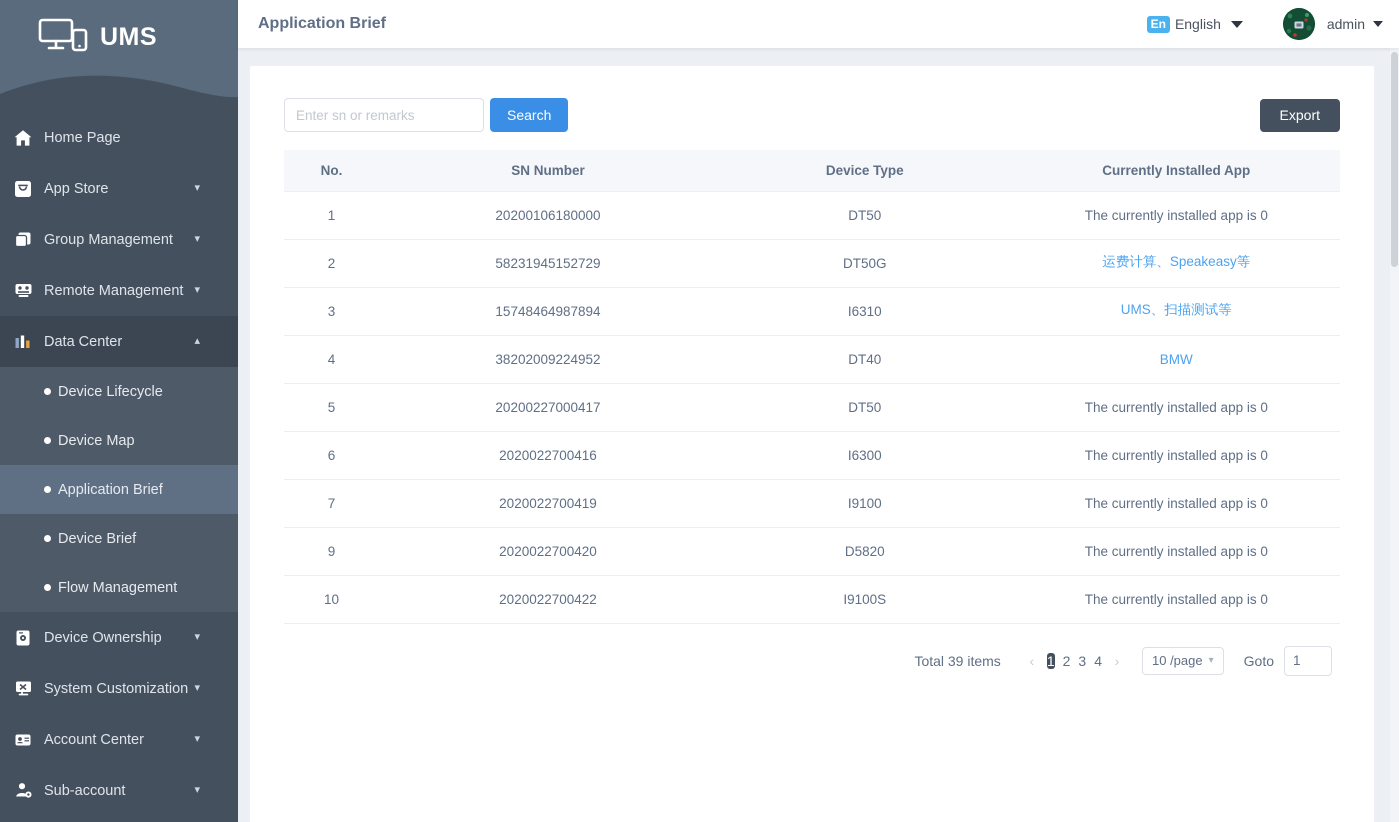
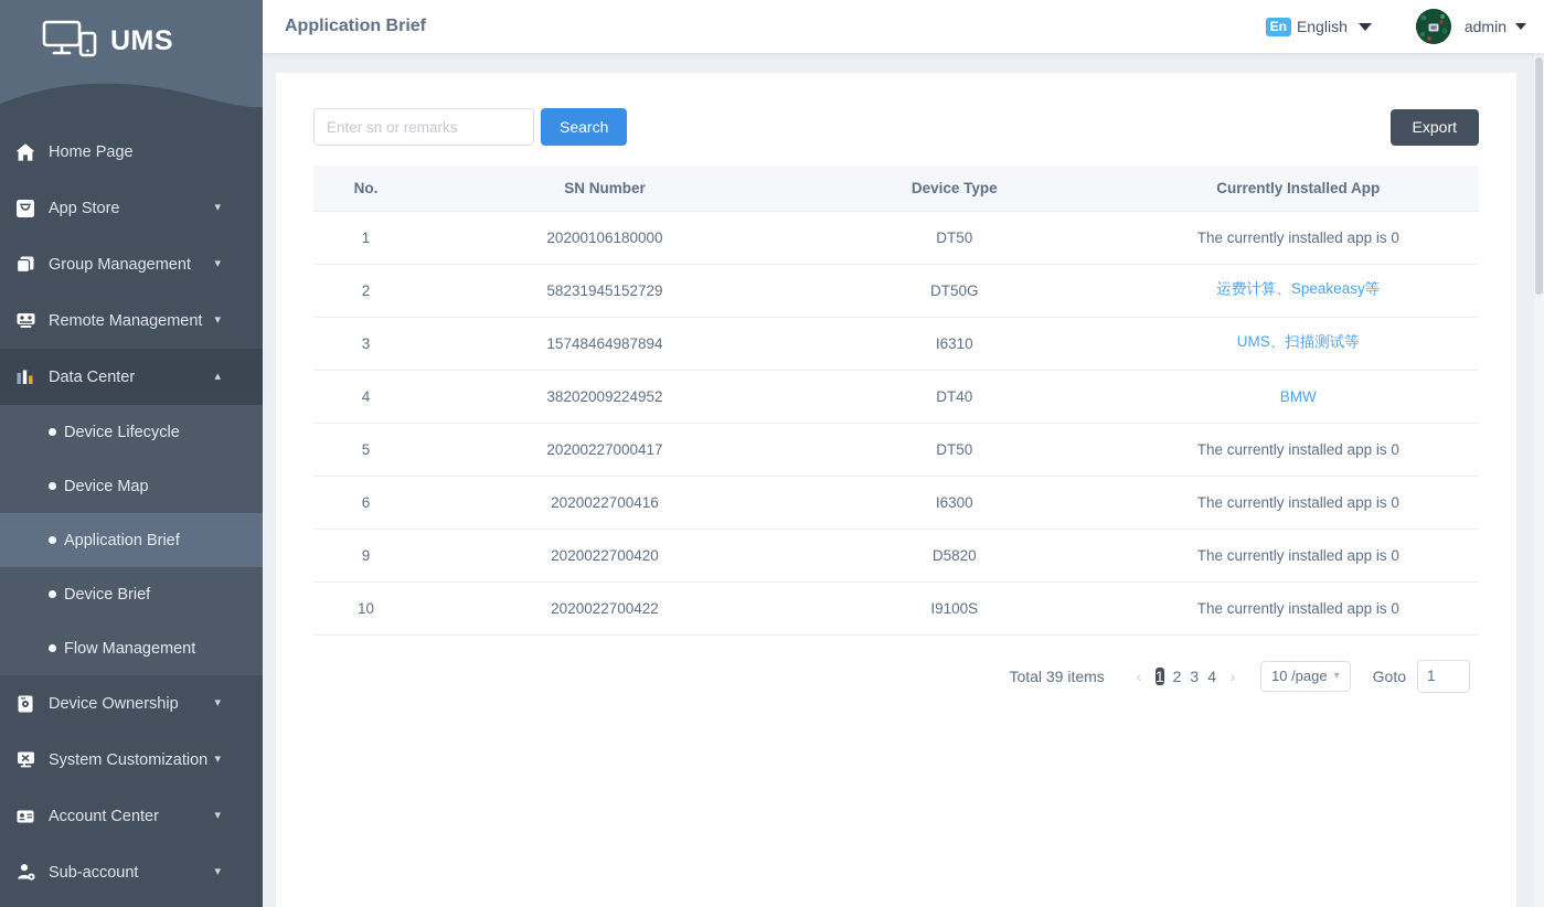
  UMS
  Home Page
  App Store
  ▾
  Group Management
  ▾
  Remote Management
  ▾
  Data Center
  ▴
  Device Lifecycle
  Device Map
  Application Brief
  Device Brief
  Flow Management
  Device Ownership
  ▾
  System Customization
  ▾
  Account Center
  ▾
  Sub-account
  ▾
  Application Brief
  En
  English
  admin
  Enter sn or remarks
  Search
  Export
  No.	SN Number	Device Type	Currently Installed App
  1	20200106180000	DT50	The currently installed app is 0
  2	58231945152729	DT50G	运费计算、Speakeasy等
  3	15748464987894	I6310	UMS、扫描测试等
  4	38202009224952	DT40	BMW
  5	20200227000417	DT50	The currently installed app is 0
  6	2020022700416	I6300	The currently installed app is 0
- 7	2020022700419	I9100	The currently installed app is 0
  9	2020022700420	D5820	The currently installed app is 0
  10	2020022700422	I9100S	The currently installed app is 0
  Total 39 items
  ‹
  1 2 3 4
  ›
  10 /page
  ▾
  Goto
  1
